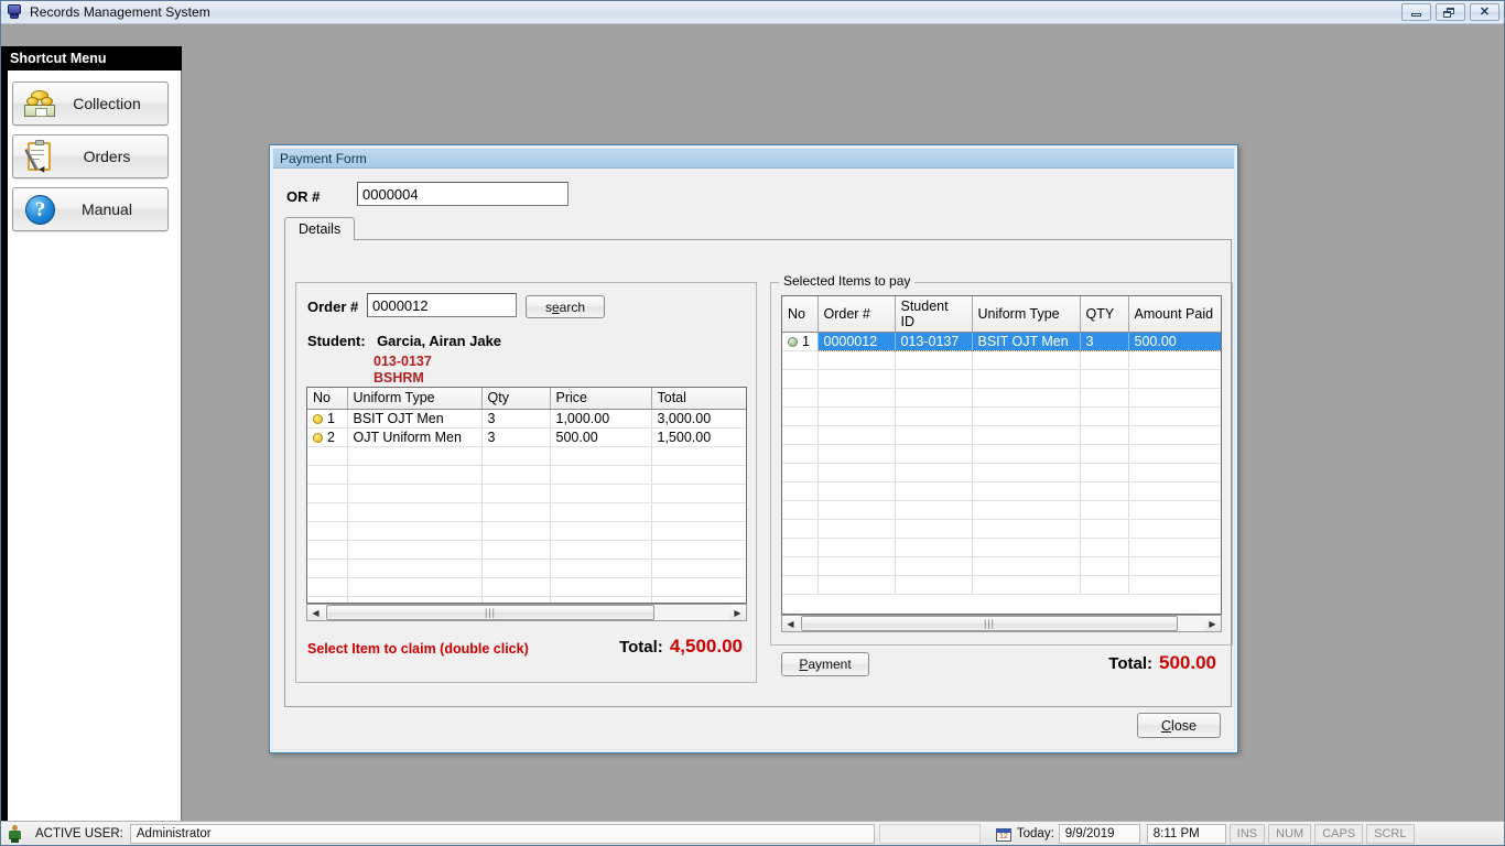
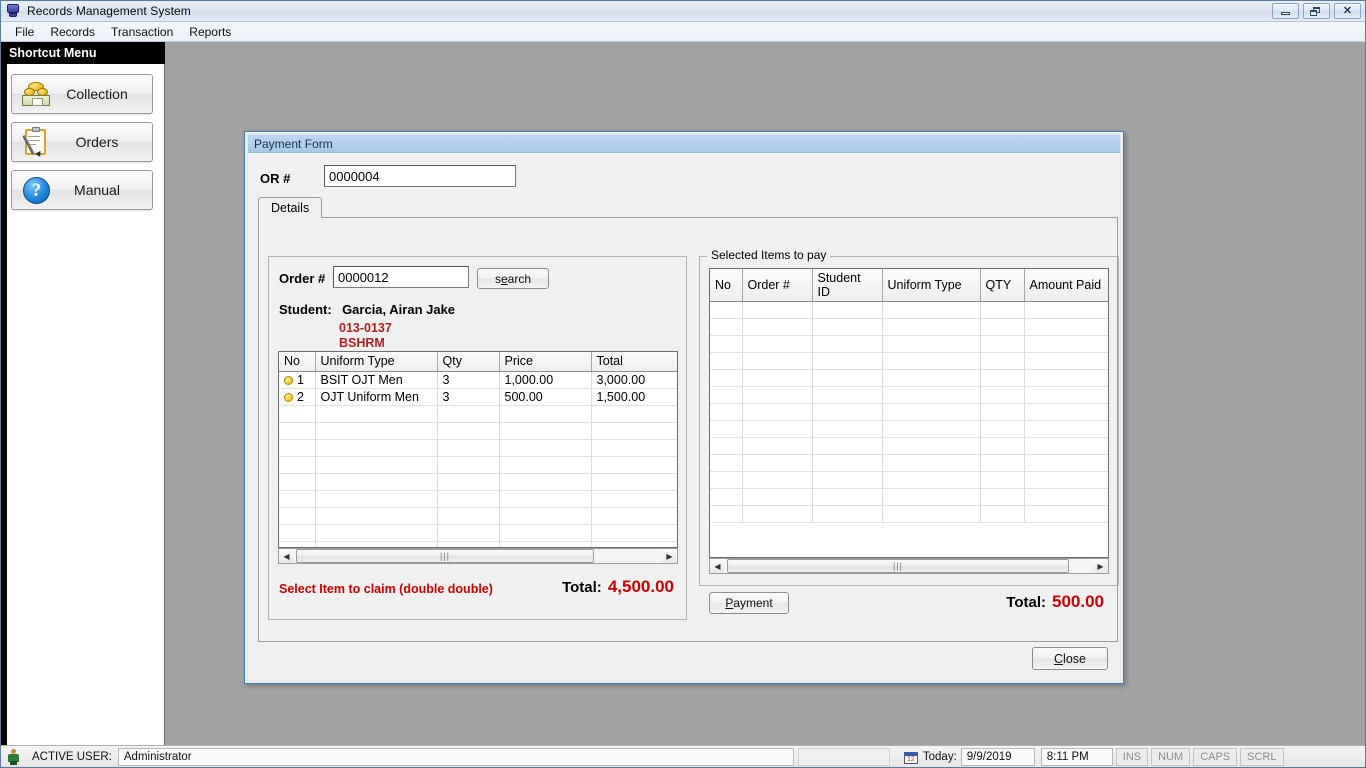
  Records Management System
  ✕
+ File
+ Records
+ Transaction
+ Reports
  Shortcut Menu
  Collection
  Orders
  ?
  Manual
  Payment Form
  OR #
  0000004
  Details
  Order #
  0000012
  search
  Student: Garcia, Airan Jake
  013-0137
  BSHRM
  No	Uniform Type	Qty	Price	Total
  1	BSIT OJT Men	3	1,000.00	3,000.00
  2	OJT Uniform Men	3	500.00	1,500.00
  ◀
  |||
  ▶
- Select Item to claim (double click)
+ Select Item to claim (double double)
  Total:
  4,500.00
  Selected Items to pay
  No	Order #	Student ID	Uniform Type	QTY	Amount Paid
- 1	0000012	013-0137	BSIT OJT Men	3	500.00
  ◀
  |||
  ▶
  Payment
  Total:
  500.00
  Close
  ACTIVE USER:
  Administrator
  Today:
  9/9/2019
  8:11 PM
  INS
  NUM
  CAPS
  SCRL
